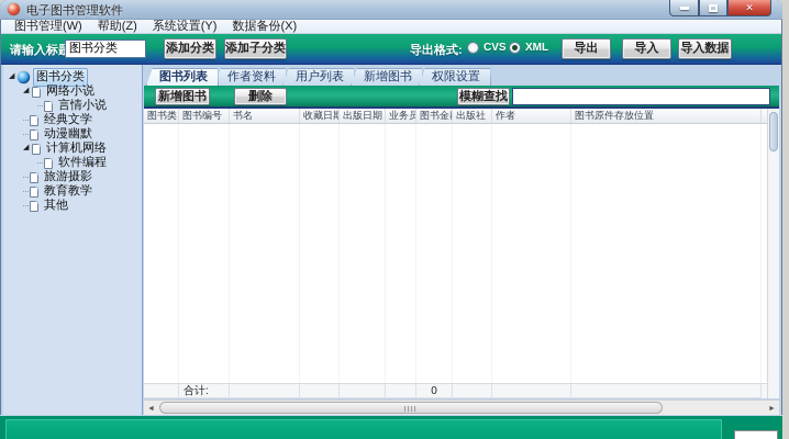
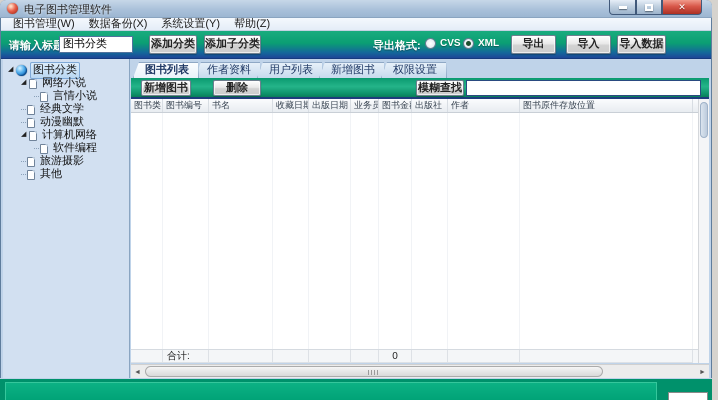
  电子图书管理软件
  ✕
  图书管理(W)
- 帮助(Z)
+ 数据备份(X)
  系统设置(Y)
- 数据备份(X)
+ 帮助(Z)
  图书分类
  添加分类
  添加子分类
  导出格式:
  CVS
  XML
  导出
  导入
  导入数据
  图书分类
  网络小说
  言情小说
  经典文学
  动漫幽默
  计算机网络
  软件编程
  旅游摄影
- 教育教学
  其他
  图书列表
  作者资料
  用户列表
  新增图书
  权限设置
  新增图书
  删除
  模糊查找
  图书类
  图书编号
  书名
  收藏日期
  出版日期
  业务员
  图书金
  出版社
  作者
  图书原件存放位置
  合计:
  0
